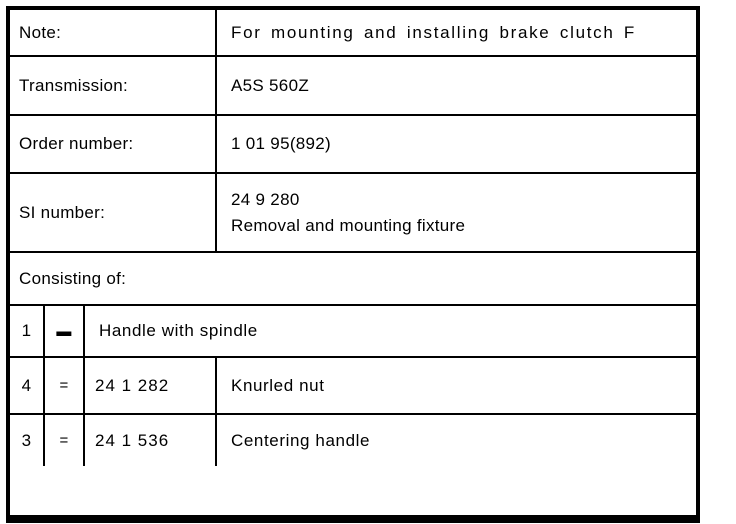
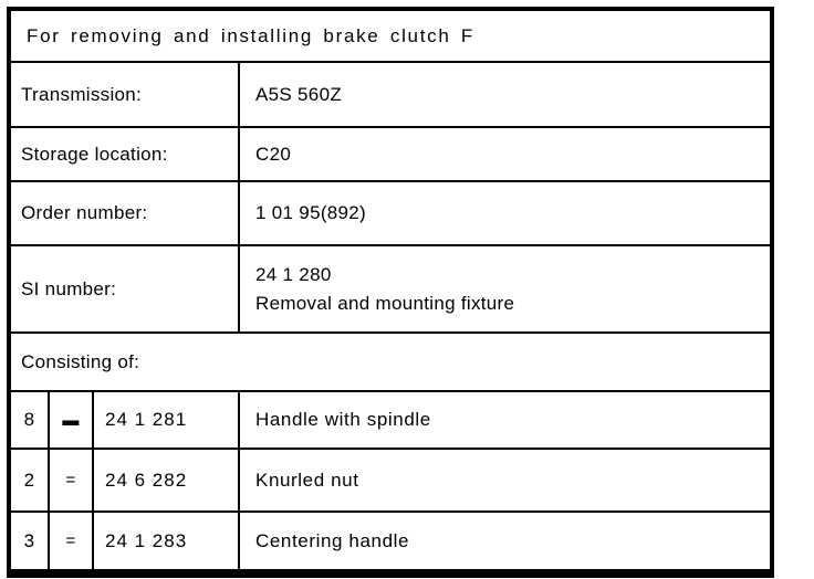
- Note:
- For mounting and installing brake clutch F
+ For removing and installing brake clutch F
  Transmission:
  A5S 560Z
+ Storage location:
+ C20
  Order number:
  1 01 95(892)
  SI number:
- 24 9 280
+ 24 1 280
  Removal and mounting fixture
  Consisting of:
- 1
+ 8
  ▬
+ 24 1 281
  Handle with spindle
- 4
+ 2
  =
- 24 1 282
+ 24 6 282
  Knurled nut
  3
  =
- 24 1 536
+ 24 1 283
  Centering handle
